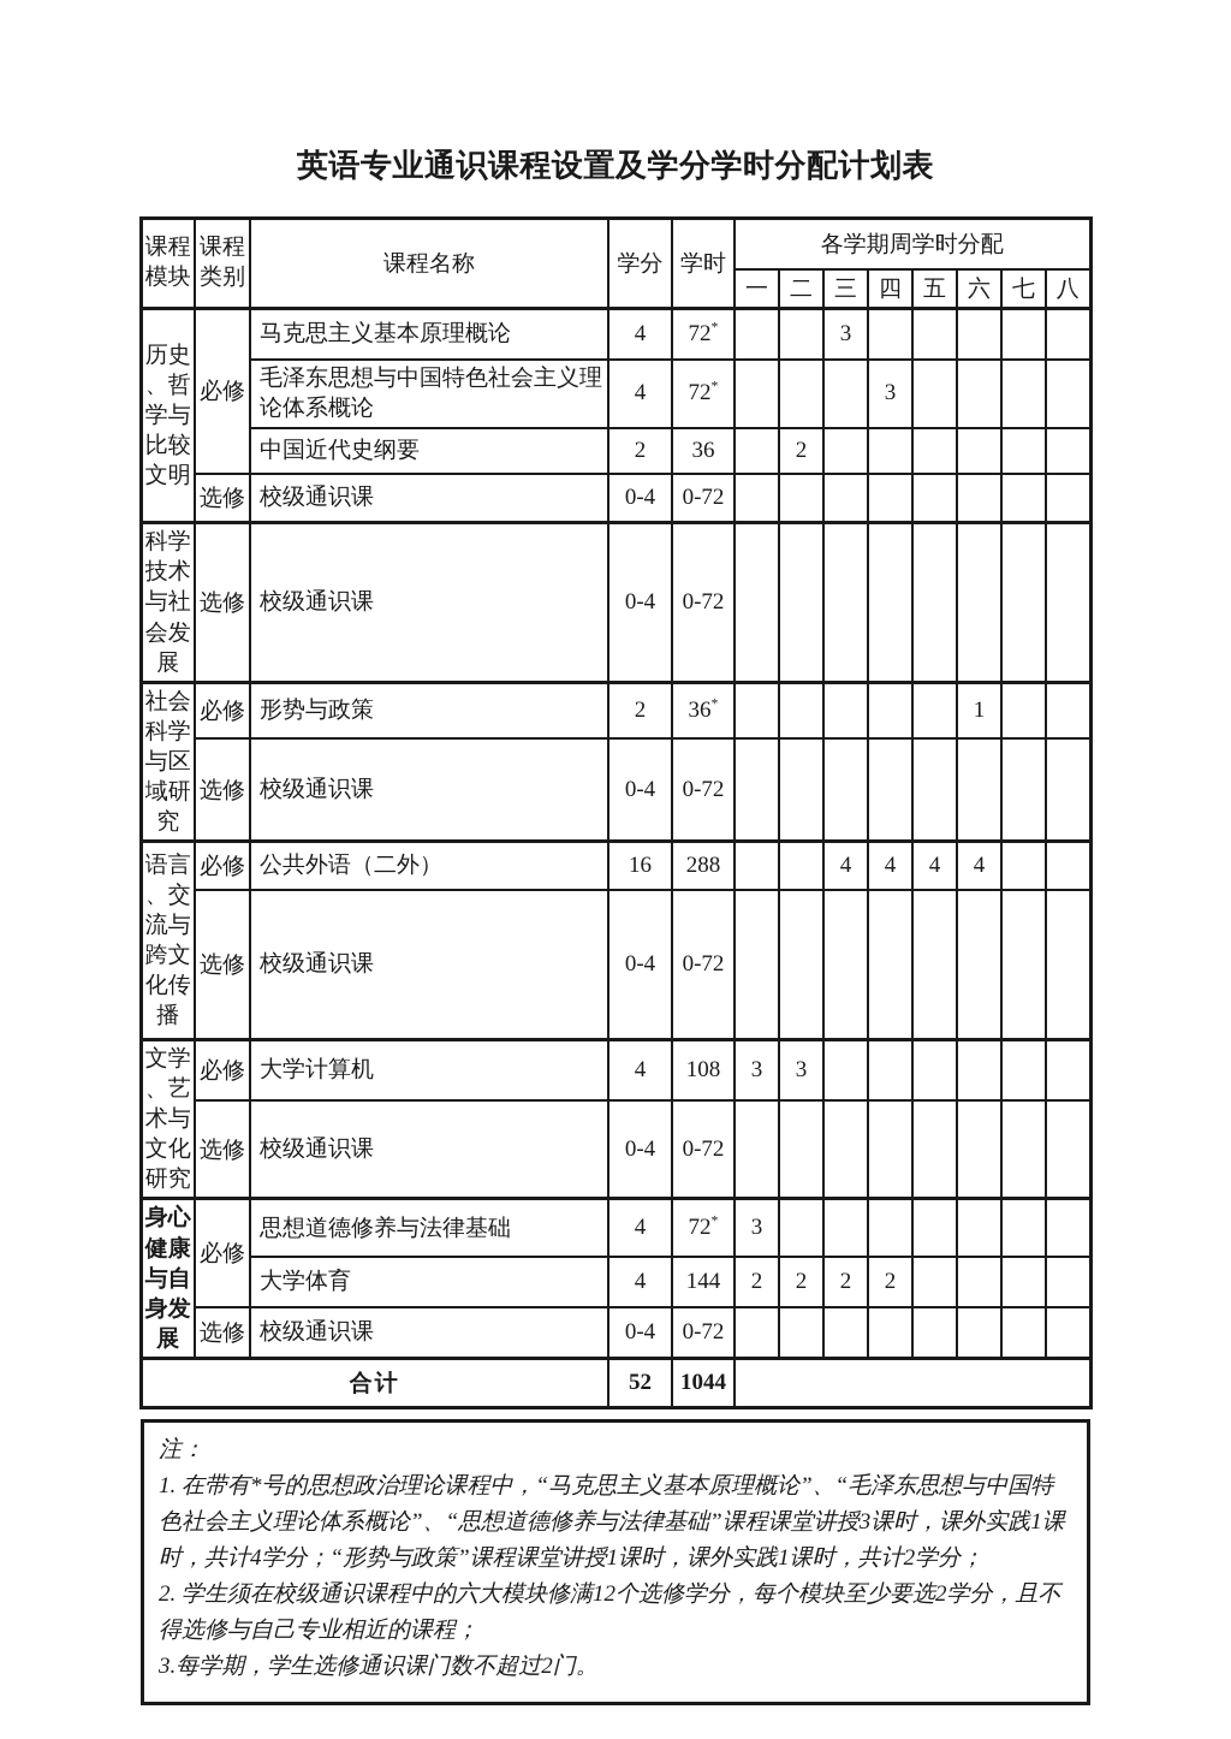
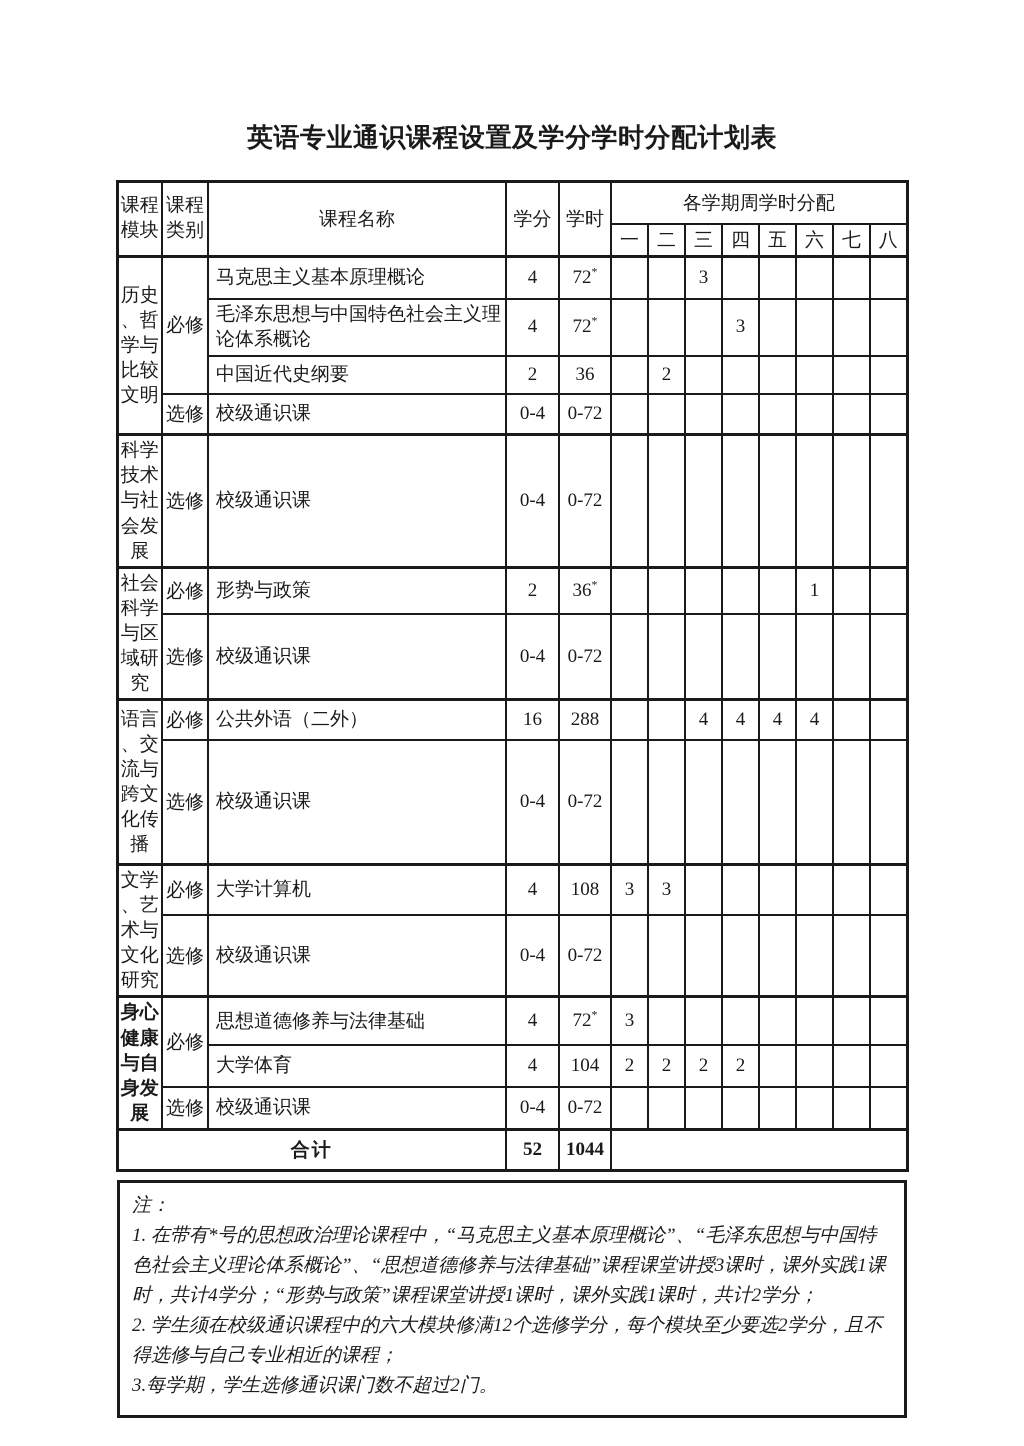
  英语专业通识课程设置及学分学时分配计划表
  课程模块	课程类别	课程名称	学分	学时	各学期周学时分配
  一	二	三	四	五	六	七	八
  历史、哲学与比较文明	必修	马克思主义基本原理概论	4	72*			3
  毛泽东思想与中国特色社会主义理论体系概论	4	72*				3
  中国近代史纲要	2	36		2
  选修	校级通识课	0-4	0-72
  科学技术与社会发展	选修	校级通识课	0-4	0-72
  社会科学与区域研究	必修	形势与政策	2	36*						1
  选修	校级通识课	0-4	0-72
  语言、交流与跨文化传播	必修	公共外语（二外）	16	288			4	4	4	4
  选修	校级通识课	0-4	0-72
  文学、艺术与文化研究	必修	大学计算机	4	108	3	3
  选修	校级通识课	0-4	0-72
  身心健康与自身发展	必修	思想道德修养与法律基础	4	72*	3
- 大学体育	4	144	2	2	2	2
+ 大学体育	4	104	2	2	2	2
  选修	校级通识课	0-4	0-72
  合计	52	1044
  注：
  1. 在带有*号的思想政治理论课程中，“马克思主义基本原理概论”、“毛泽东思想与中国特色社会主义理论体系概论”、“思想道德修养与法律基础”课程课堂讲授3课时，课外实践1课时，共计4学分；“形势与政策”课程课堂讲授1课时，课外实践1课时，共计2学分；
  2. 学生须在校级通识课程中的六大模块修满12个选修学分，每个模块至少要选2学分，且不得选修与自己专业相近的课程；
  3.每学期，学生选修通识课门数不超过2门。
